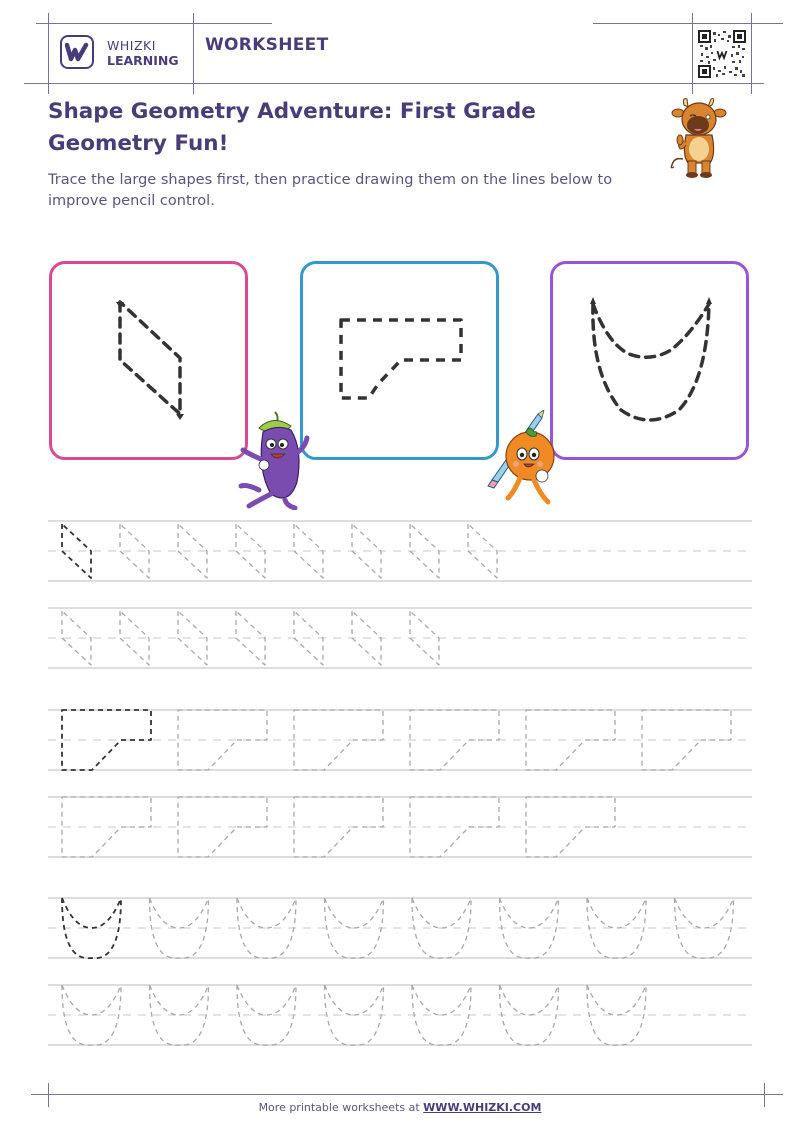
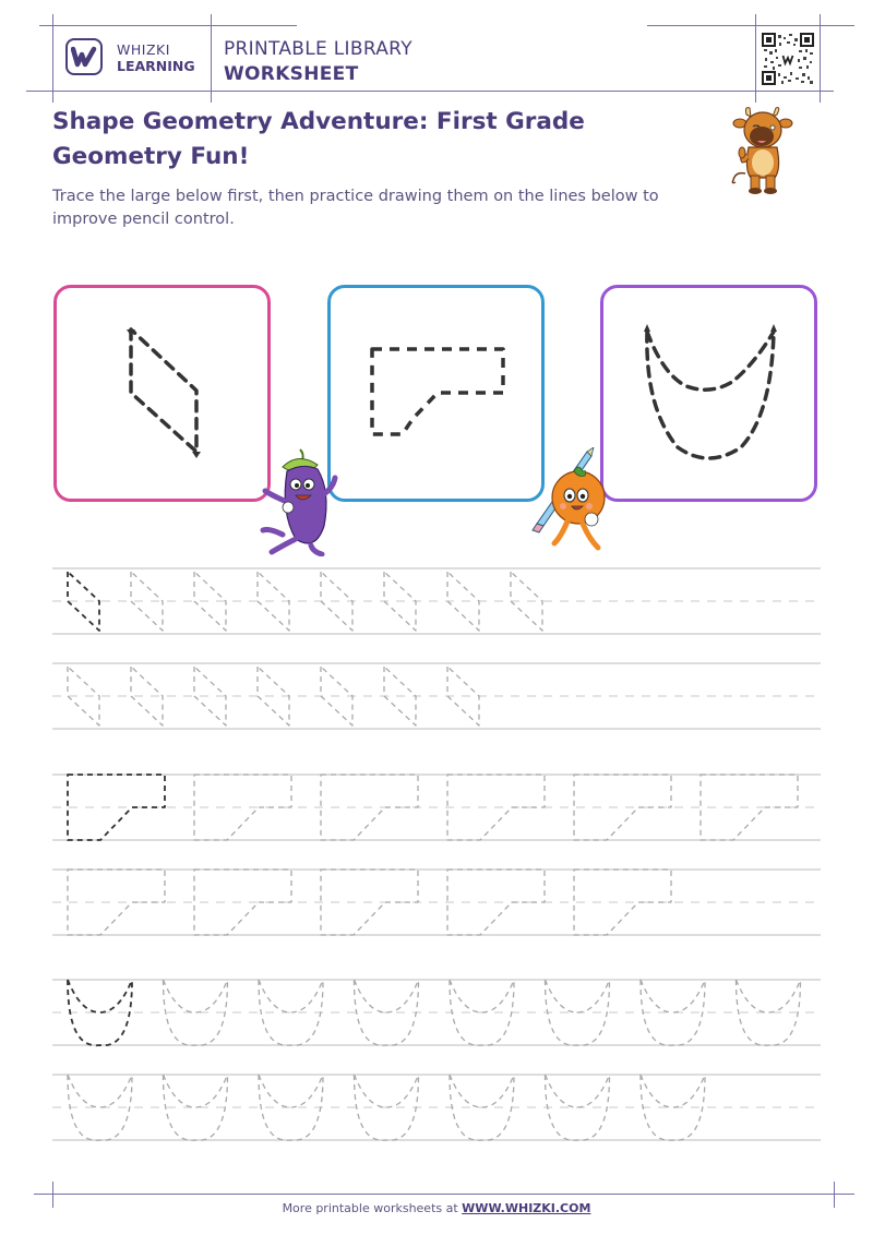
  WHIZKI
  LEARNING
+ PRINTABLE LIBRARY
  WORKSHEET
  Shape Geometry Adventure: First Grade Geometry Fun!
- Trace the large shapes first, then practice drawing them on the lines below to improve pencil control.
+ Trace the large below first, then practice drawing them on the lines below to improve pencil control.
  More printable worksheets at WWW.WHIZKI.COM
